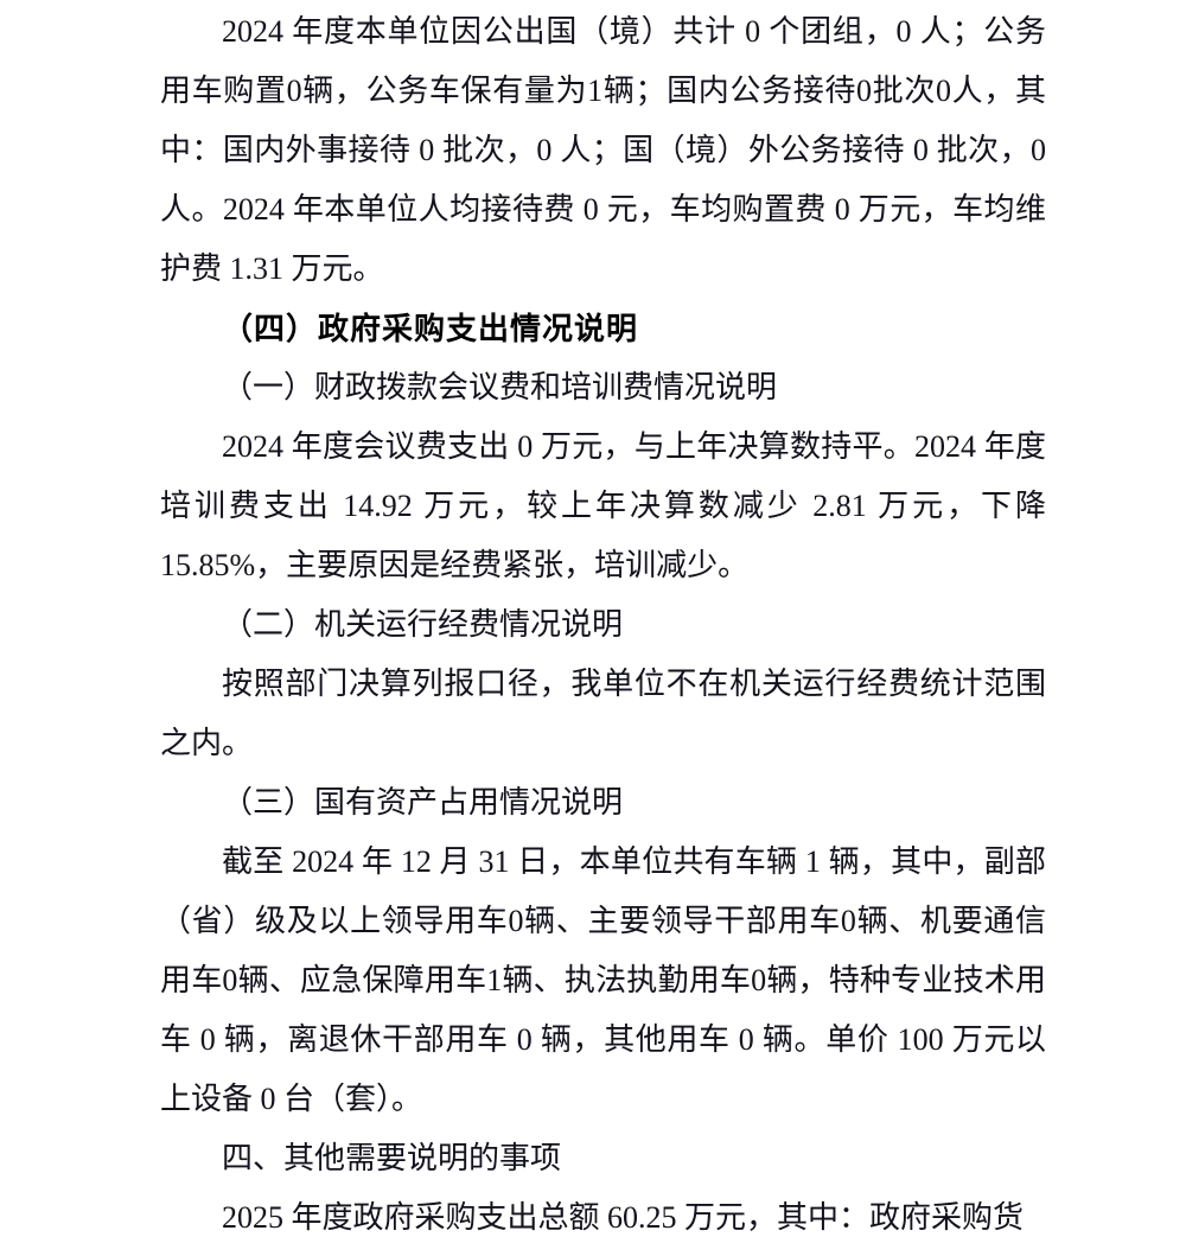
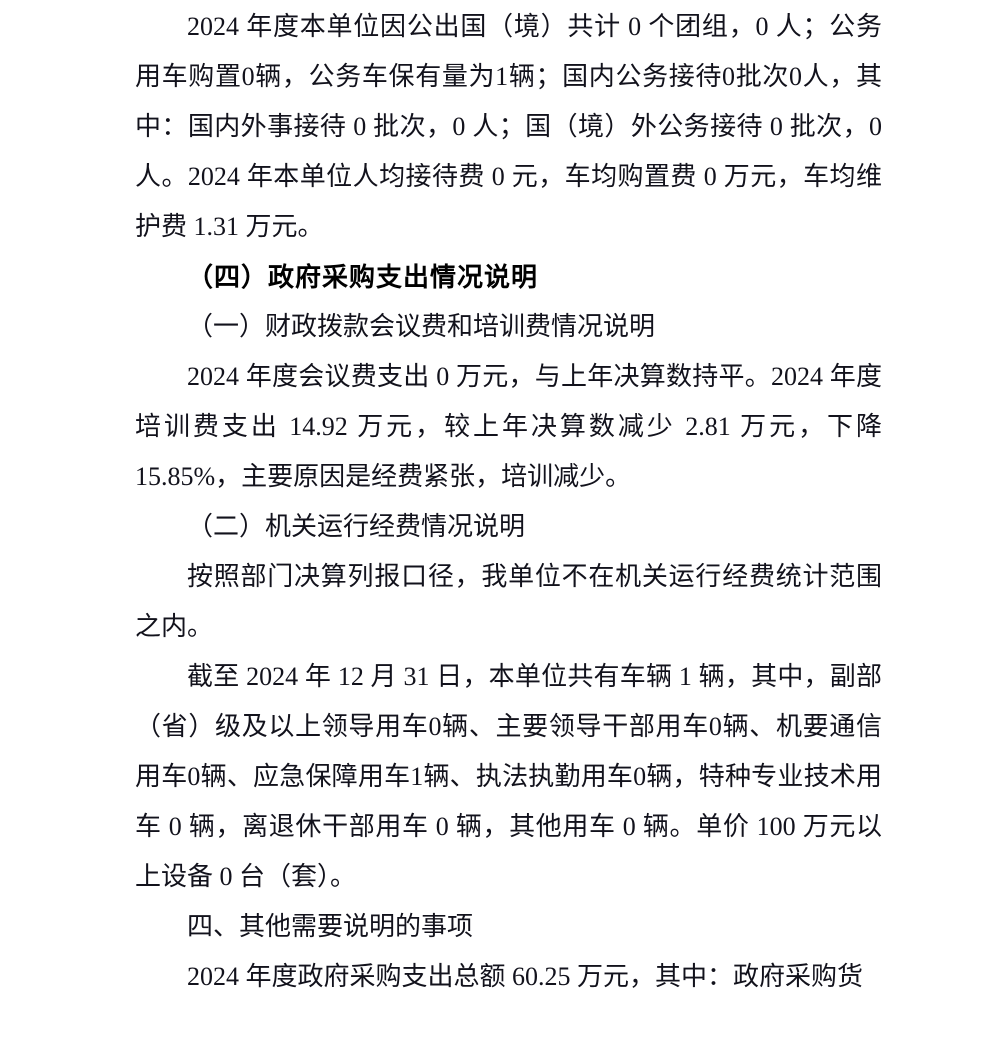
  2024 年度本单位因公出国（境）共计 0 个团组，0 人；公务用车购置0辆，公务车保有量为1辆；国内公务接待0批次0人，其中：国内外事接待 0 批次，0 人；国（境）外公务接待 0 批次，0 人。2024 年本单位人均接待费 0 元，车均购置费 0 万元，车均维护费 1.31 万元。
  （四）政府采购支出情况说明
  （一）财政拨款会议费和培训费情况说明
  2024 年度会议费支出 0 万元，与上年决算数持平。2024 年度培训费支出 14.92 万元，较上年决算数减少 2.81 万元，下降 15.85%，主要原因是经费紧张，培训减少。
  （二）机关运行经费情况说明
  按照部门决算列报口径，我单位不在机关运行经费统计范围之内。
- （三）国有资产占用情况说明
  截至 2024 年 12 月 31 日，本单位共有车辆 1 辆，其中，副部（省）级及以上领导用车0辆、主要领导干部用车0辆、机要通信用车0辆、应急保障用车1辆、执法执勤用车0辆，特种专业技术用车 0 辆，离退休干部用车 0 辆，其他用车 0 辆。单价 100 万元以上设备 0 台（套）。
  四、其他需要说明的事项
- 2025 年度政府采购支出总额 60.25 万元，其中：政府采购货
+ 2024 年度政府采购支出总额 60.25 万元，其中：政府采购货
